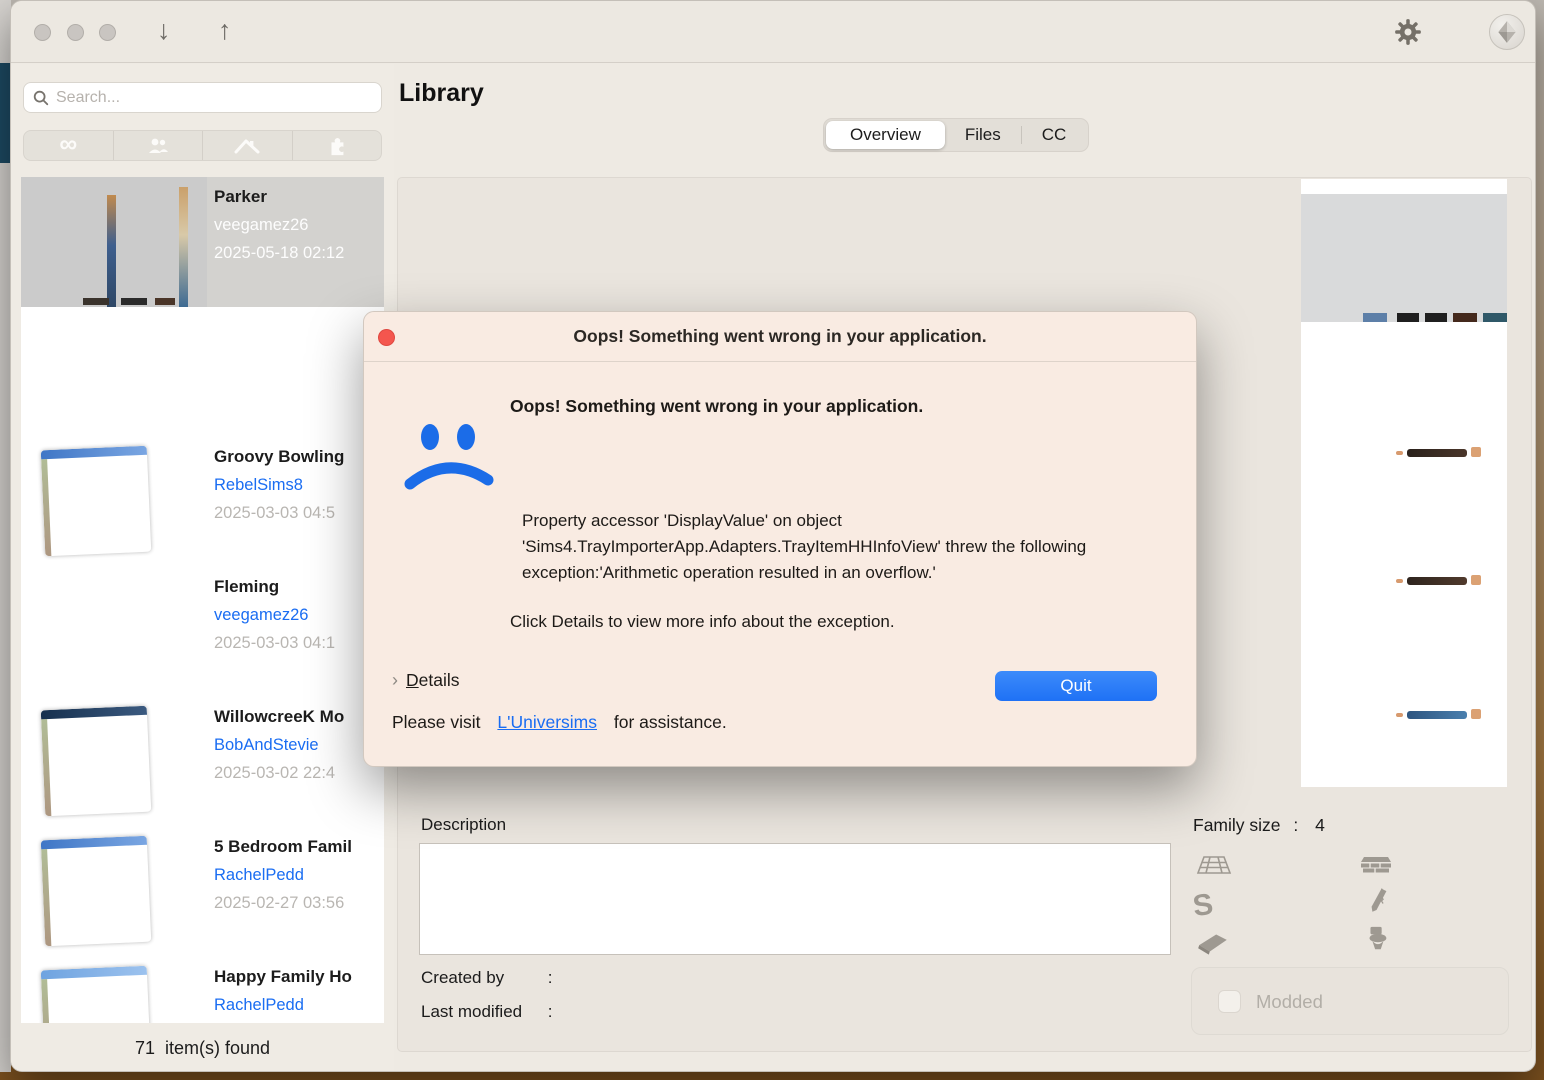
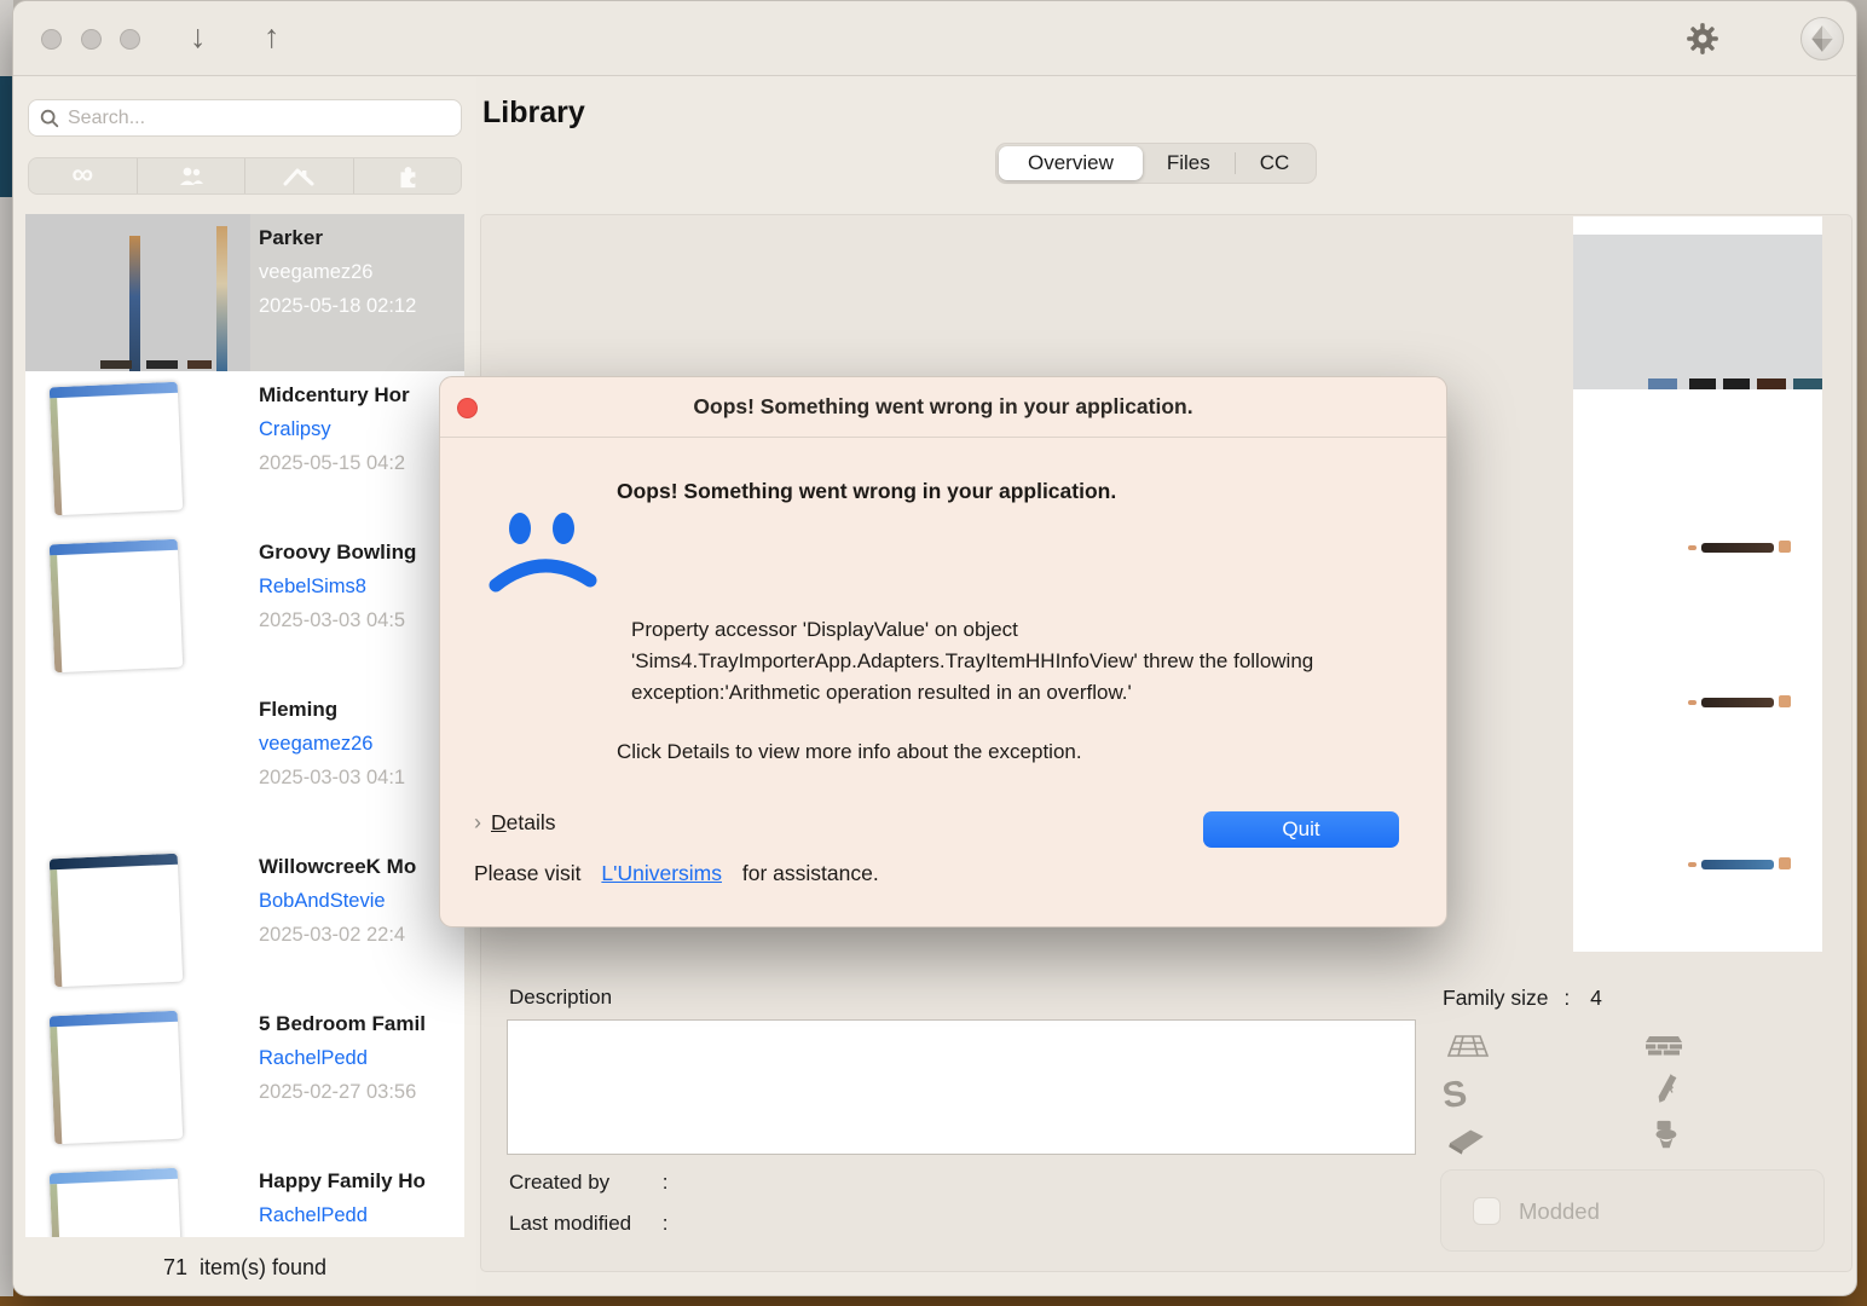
  ↓
  ↑
  Search...
  ∞
  Parker
  veegamez26
  2025-05-18 02:12
+ Midcentury Hor
+ Cralipsy
+ 2025-05-15 04:2
  Groovy Bowling
  RebelSims8
  2025-03-03 04:5
  Fleming
  veegamez26
  2025-03-03 04:1
  WillowcreeK Mo
  BobAndStevie
  2025-03-02 22:4
  5 Bedroom Famil
  RachelPedd
  2025-02-27 03:56
  Happy Family Ho
  RachelPedd
  71
  item(s) found
  Library
  Overview
  Files
  CC
  Description
  Created by :
  Last modified :
  Family size : 4
  Modded
  Oops! Something went wrong in your application.
  Oops! Something went wrong in your application.
  Property accessor 'DisplayValue' on object 'Sims4.TrayImporterApp.Adapters.TrayItemHHInfoView' threw the following exception:'Arithmetic operation resulted in an overflow.'
  Click Details to view more info about the exception.
  › Details
  Quit
  Please visit L'Universims for assistance.
